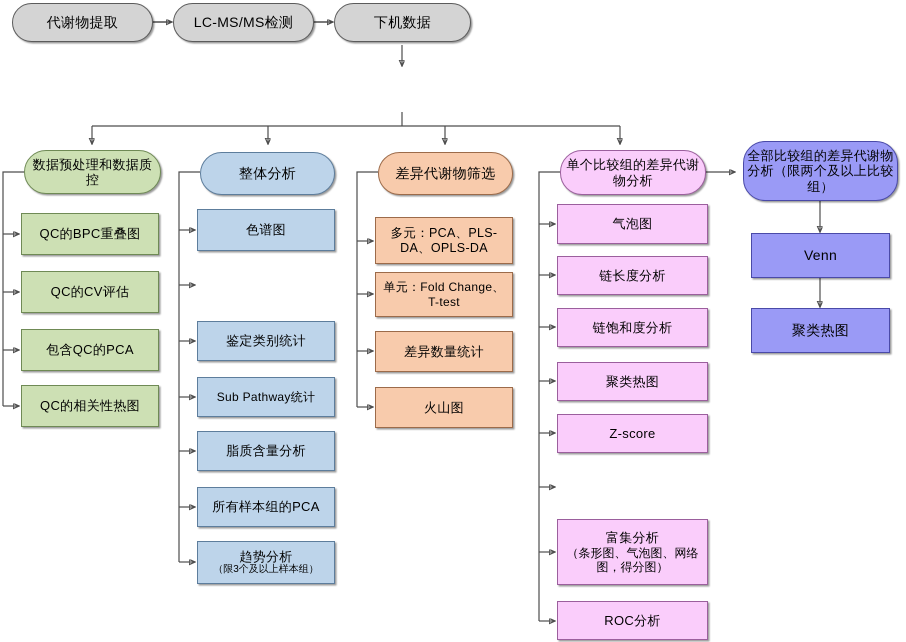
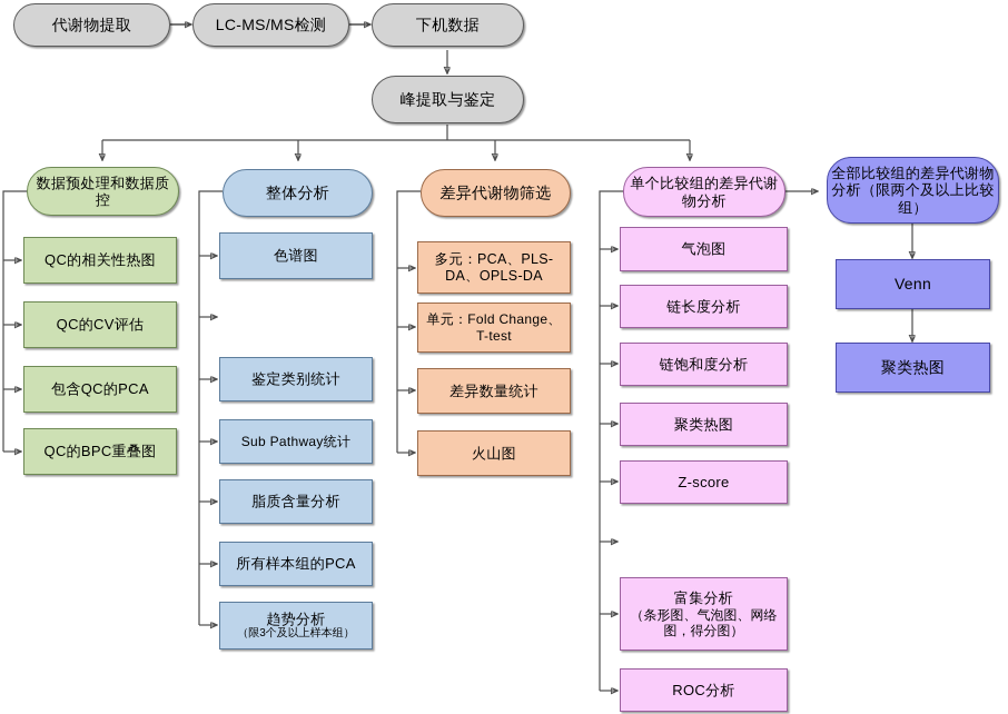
  代谢物提取
  LC-MS/MS检测
  下机数据
+ 峰提取与鉴定
  数据预处理和数据质控
- QC的BPC重叠图
+ QC的相关性热图
  QC的CV评估
  包含QC的PCA
- QC的相关性热图
+ QC的BPC重叠图
  整体分析
  色谱图
  鉴定类别统计
  Sub Pathway统计
  脂质含量分析
  所有样本组的PCA
  趋势分析
  （限3个及以上样本组）
  差异代谢物筛选
  多元：PCA、PLS-DA、OPLS-DA
  单元：Fold Change、T-test
  差异数量统计
  火山图
  单个比较组的差异代谢物分析
  气泡图
  链长度分析
  链饱和度分析
  聚类热图
  Z-score
  富集分析
  （条形图、气泡图、网络图，得分图）
  ROC分析
  全部比较组的差异代谢物分析（限两个及以上比较组）
  Venn
  聚类热图
